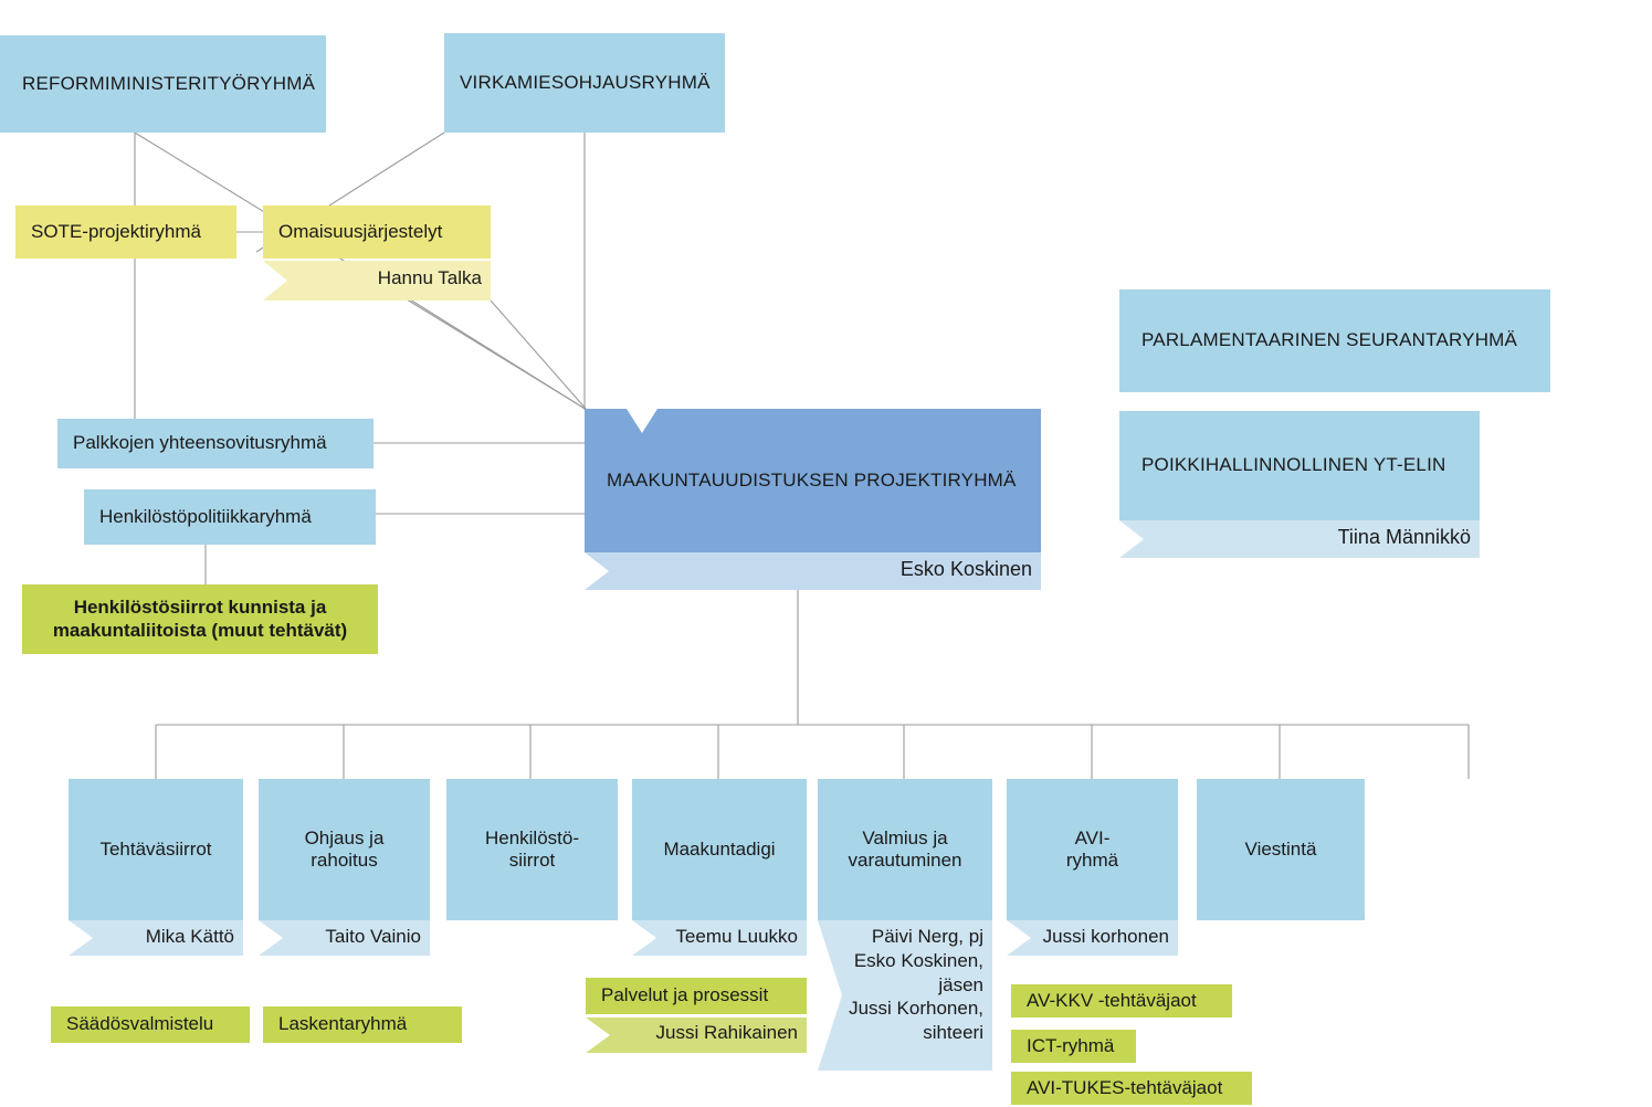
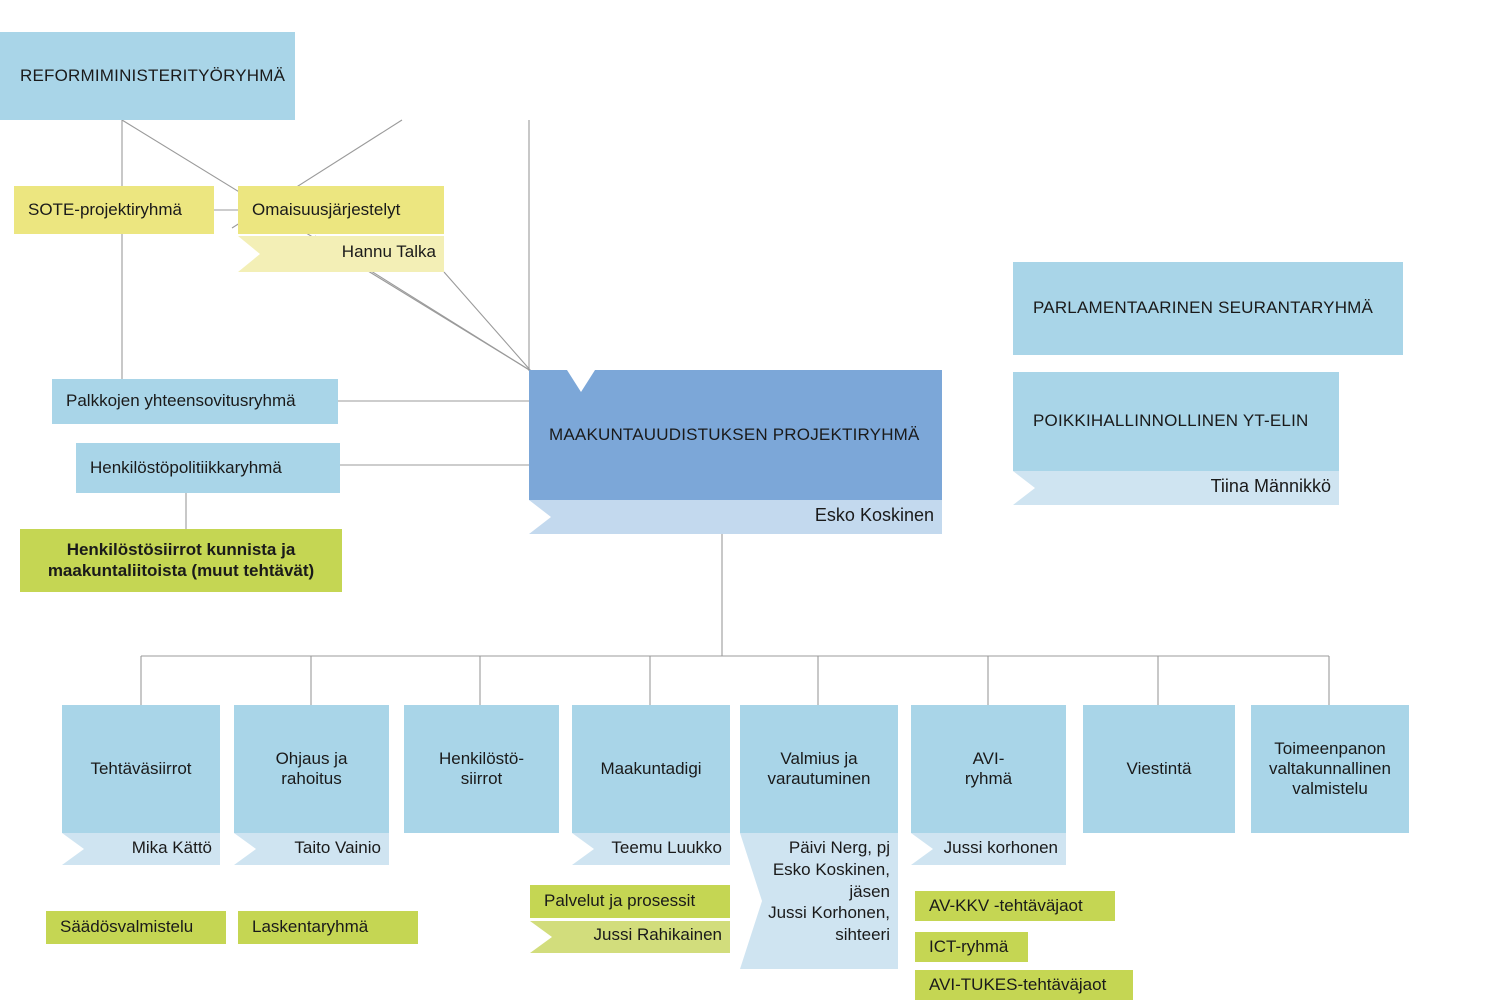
  REFORMIMINISTERITYÖRYHMÄ
- VIRKAMIESOHJAUSRYHMÄ
  SOTE-projektiryhmä
  Omaisuusjärjestelyt
  Hannu Talka
  Palkkojen yhteensovitusryhmä
  Henkilöstöpolitiikkaryhmä
  Henkilöstösiirrot kunnista ja
  maakuntaliitoista (muut tehtävät)
  MAAKUNTAUUDISTUKSEN PROJEKTIRYHMÄ
  Esko Koskinen
  PARLAMENTAARINEN SEURANTARYHMÄ
  POIKKIHALLINNOLLINEN YT-ELIN
  Tiina Männikkö
  Tehtäväsiirrot
  Mika Kättö
  Ohjaus ja
  rahoitus
  Taito Vainio
  Henkilöstö-
  siirrot
  Maakuntadigi
  Teemu Luukko
  Valmius ja
  varautuminen
  Päivi Nerg, pj
  Esko Koskinen,
  jäsen
  Jussi Korhonen,
  sihteeri
  AVI-
  ryhmä
  Jussi korhonen
  Viestintä
+ Toimeenpanon
+ valtakunnallinen
+ valmistelu
  Säädösvalmistelu
  Laskentaryhmä
  Palvelut ja prosessit
  Jussi Rahikainen
  AV-KKV -tehtäväjaot
  ICT-ryhmä
  AVI-TUKES-tehtäväjaot
